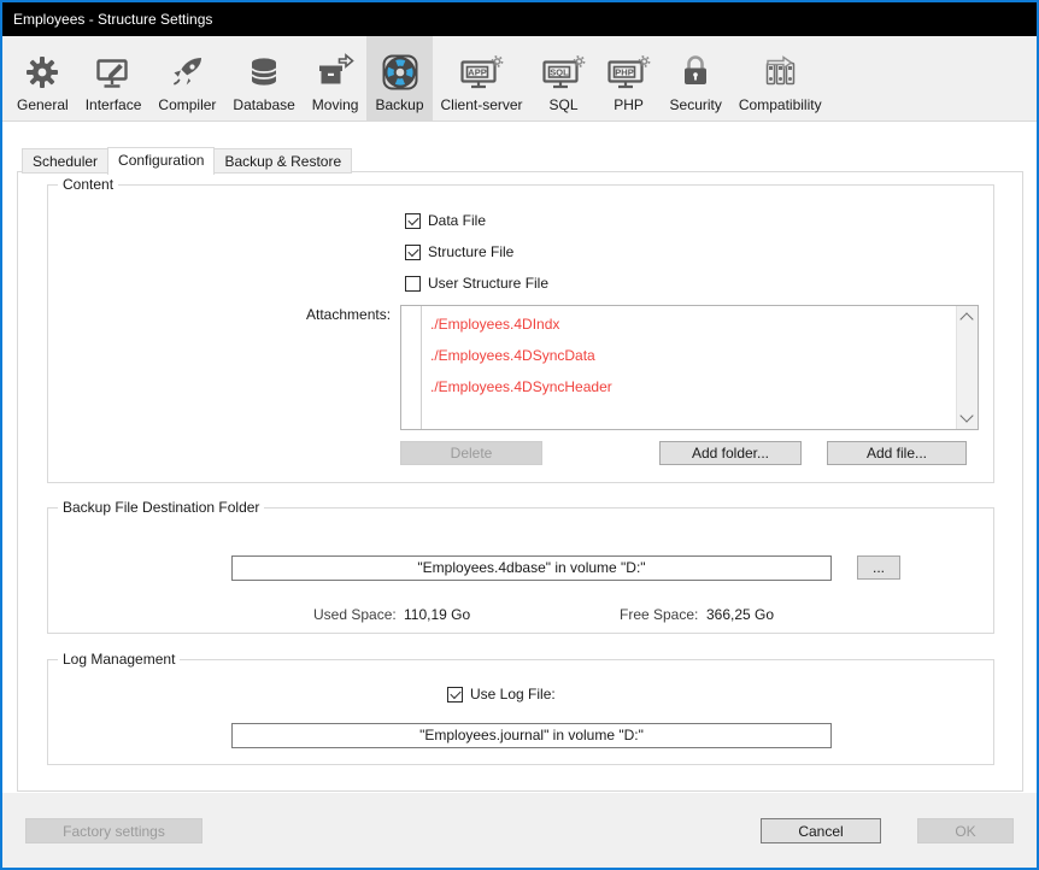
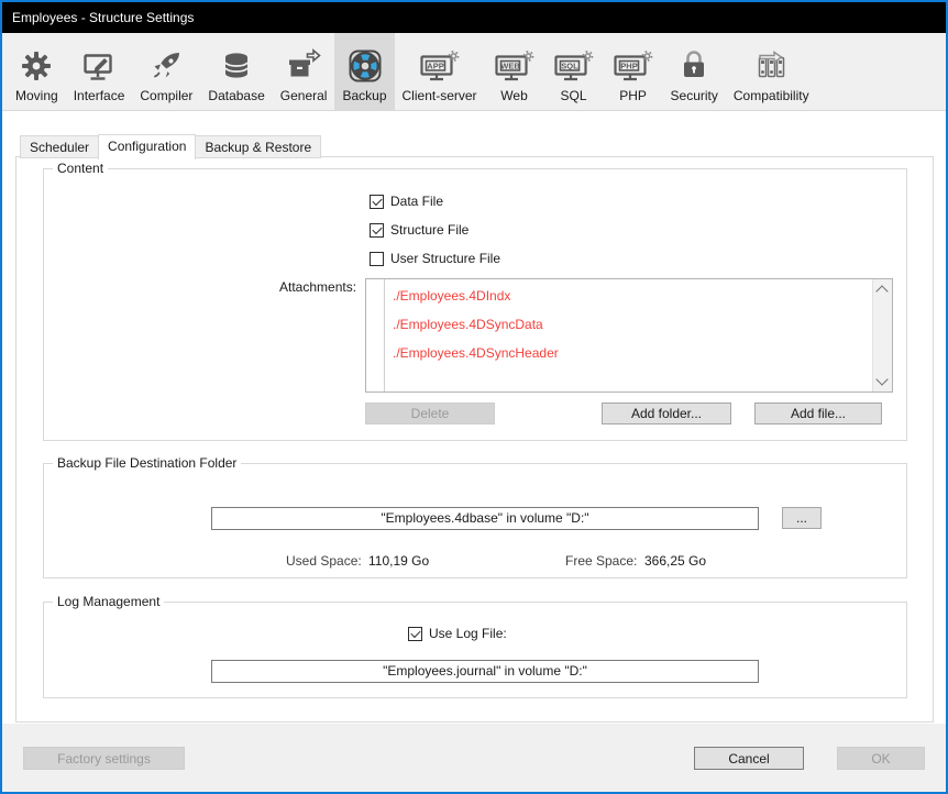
  Employees - Structure Settings
- General
+ Moving
  Interface
  Compiler
  Database
- Moving
+ General
  Backup
  APP
  Client-server
+ WEB
+ Web
  SQL
  SQL
  PHP
  PHP
  Security
  Compatibility
  Scheduler
  Configuration
  Backup & Restore
  Content
  Data File
  Structure File
  User Structure File
  Attachments:
  ./Employees.4DIndx
  ./Employees.4DSyncData
  ./Employees.4DSyncHeader
  Delete
  Add folder...
  Add file...
  Backup File Destination Folder
  "Employees.4dbase" in volume "D:"
  ...
  Used Space:
  110,19 Go
  Free Space:
  366,25 Go
  Log Management
  Use Log File:
  "Employees.journal" in volume "D:"
  Factory settings
  Cancel
  OK
